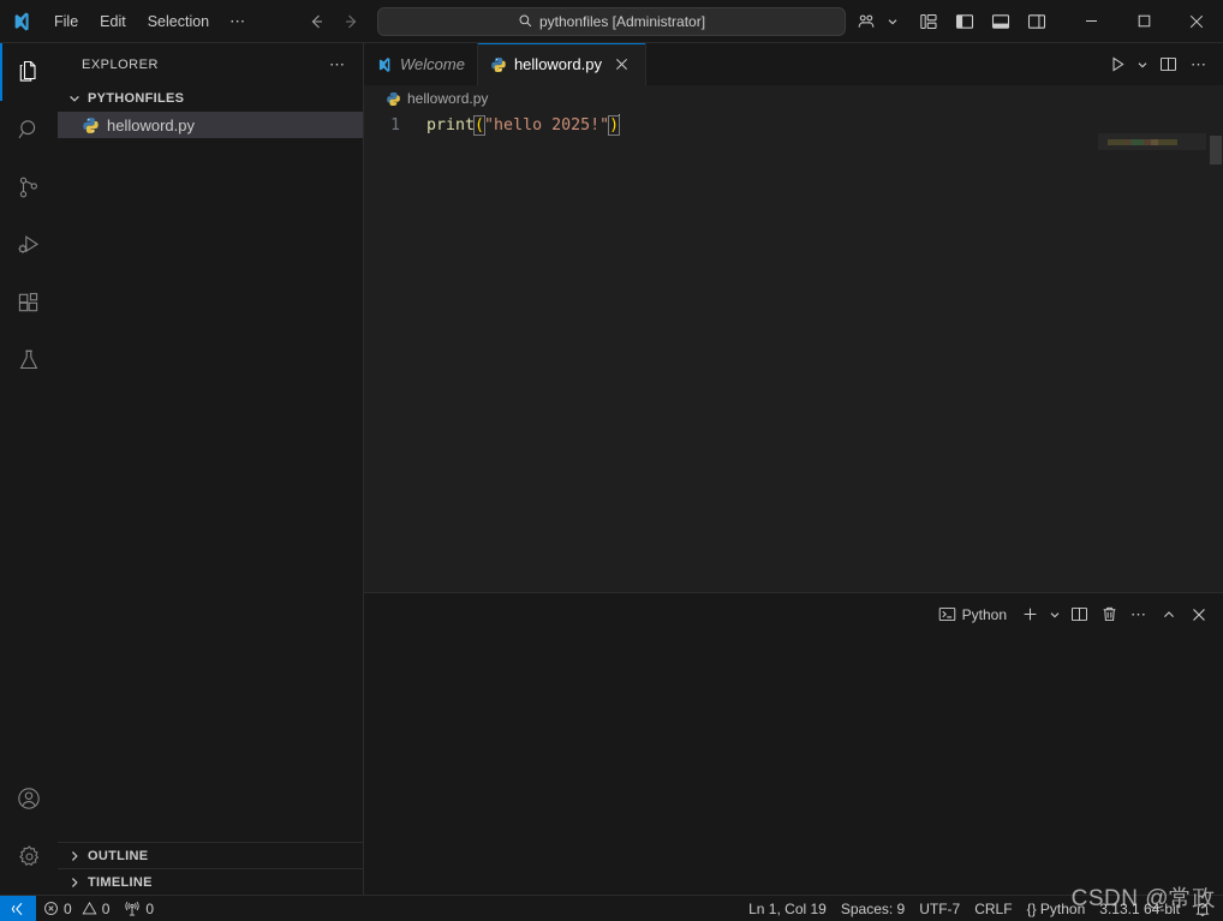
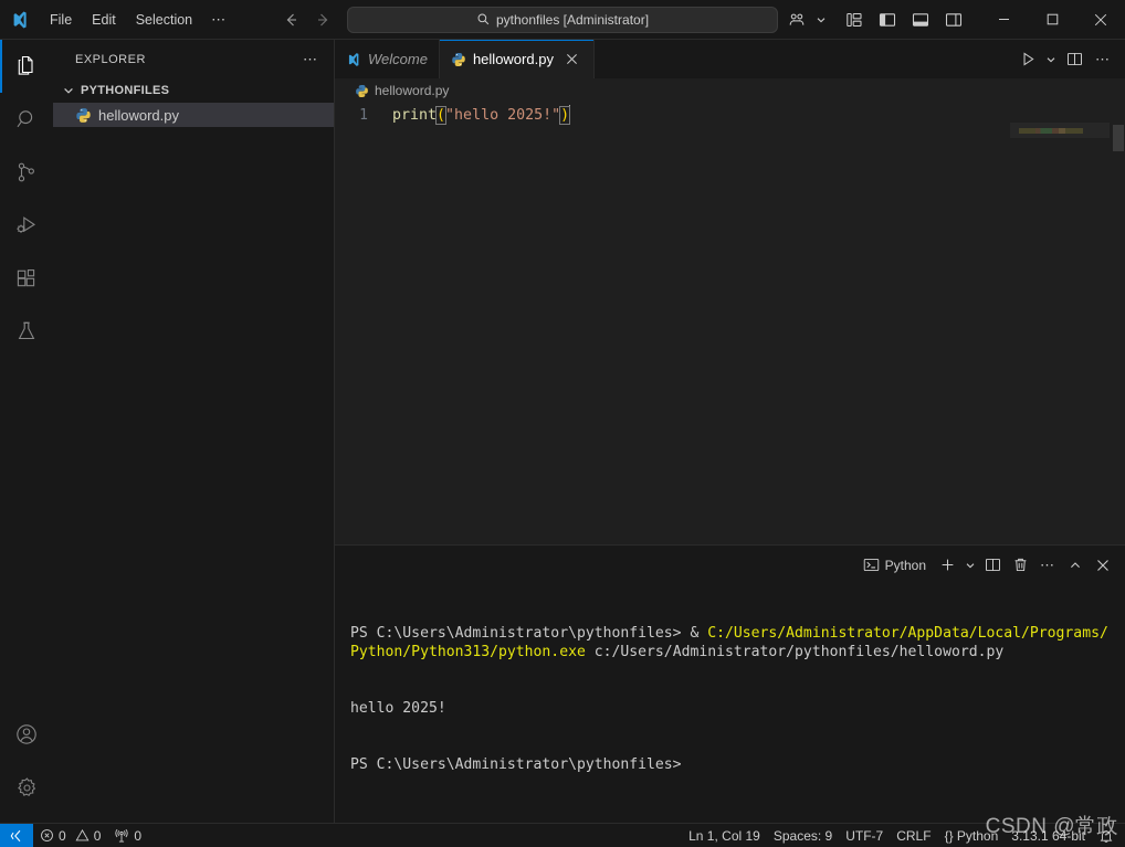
  File
  Edit
  Selection
  ⋯
  pythonfiles [Administrator]
  EXPLORER
  ⋯
  PYTHONFILES
  helloword.py
- OUTLINE
- TIMELINE
  Welcome
  helloword.py
  ⋯
  helloword.py
  1
  print("hello 2025!")
  Python
  ⋯
+ PS C:\Users\Administrator\pythonfiles> & C:/Users/Administrator/AppData/Local/Programs/Python/Python313/python.exe c:/Users/Administrator/pythonfiles/helloword.py
+ hello 2025!
+ PS C:\Users\Administrator\pythonfiles>
  0
  0
  0
  Ln 1, Col 19
  Spaces: 9
  UTF-7
  CRLF
  {} Python
  3.13.1 64-bit
  CSDN @常政
